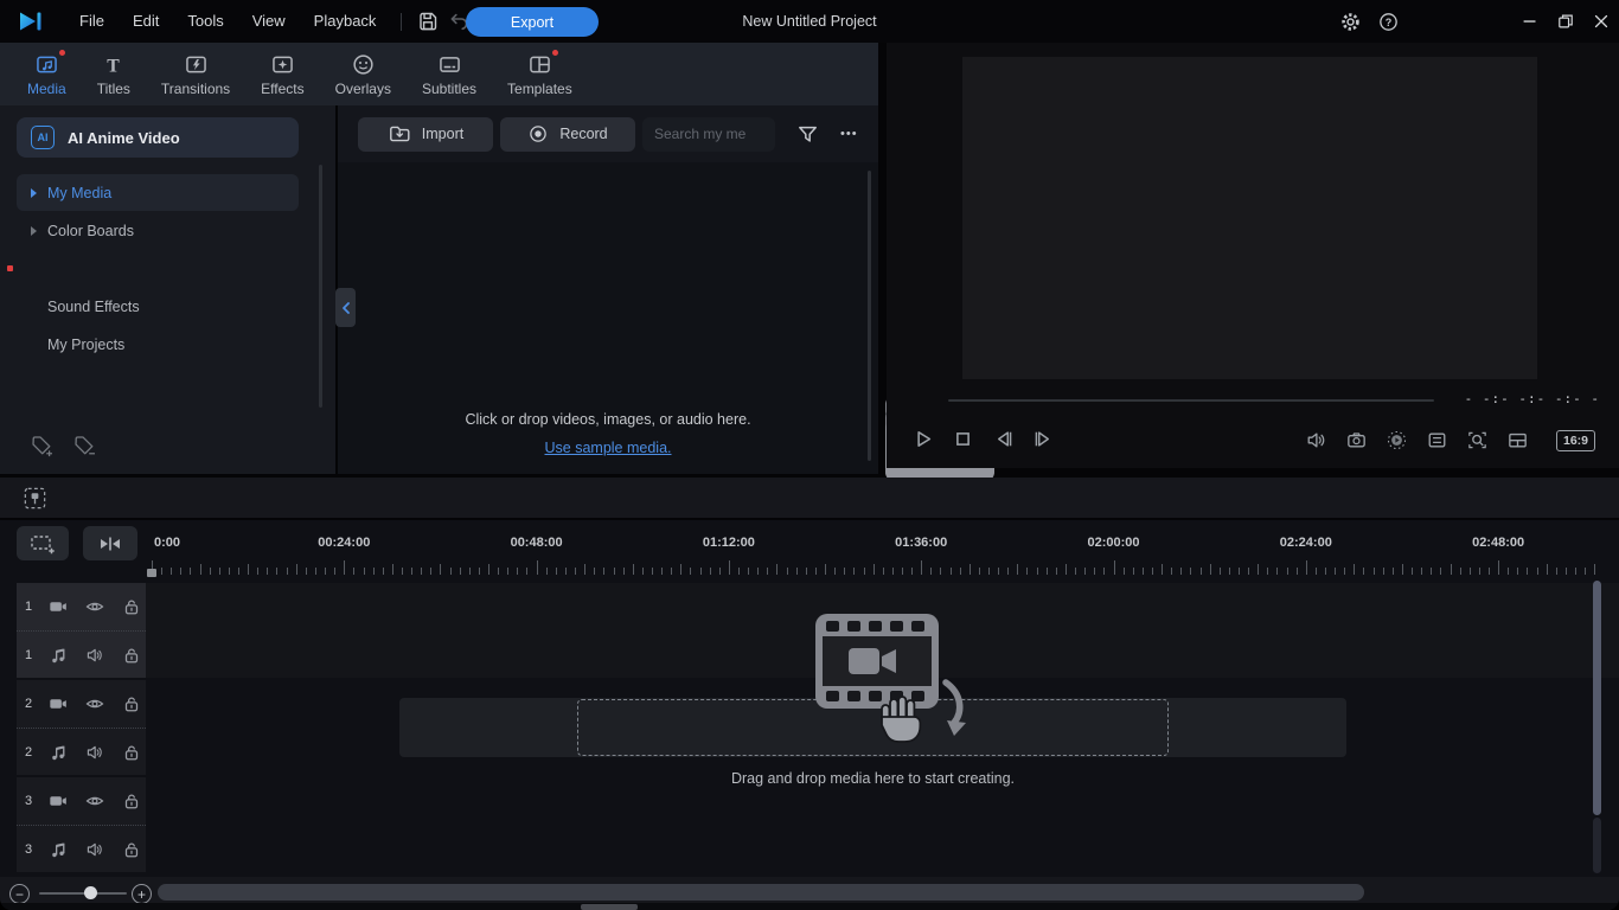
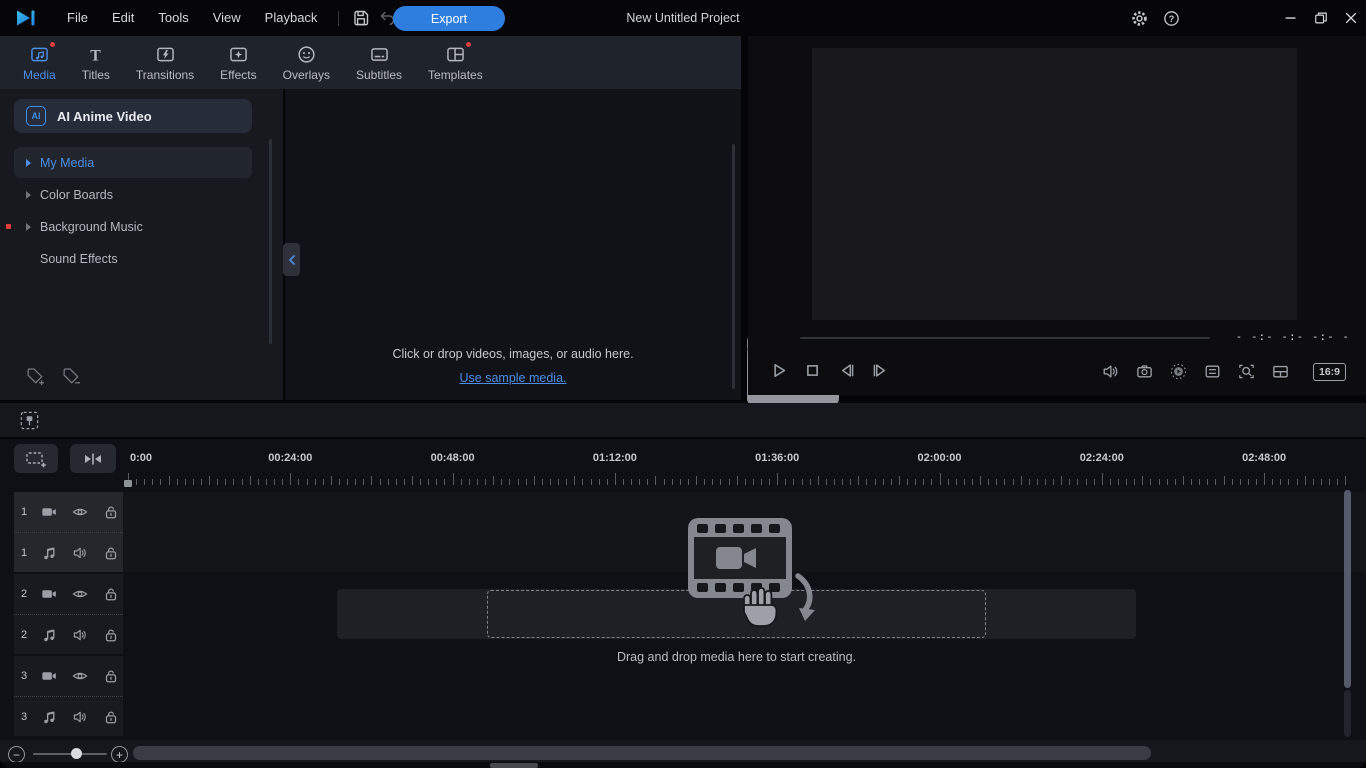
  File
  Edit
  Tools
  View
  Playback
  Export
  New Untitled Project
  Media
  Titles
  Transitions
  Effects
  Overlays
  Subtitles
  Templates
  AI
  AI Anime Video
  My Media
  Color Boards
+ Background Music
  Sound Effects
- My Projects
- Import
- Record
- Search my me
- •••
  Click or drop videos, images, or audio here.
  Use sample media.
  - -:- -:- -:- -
  16:9
  0:00
  00:24:00
  00:48:00
  01:12:00
  01:36:00
  02:00:00
  02:24:00
  02:48:00
  1
  1
  2
  2
  3
  3
  Drag and drop media here to start creating.
  −
  +
